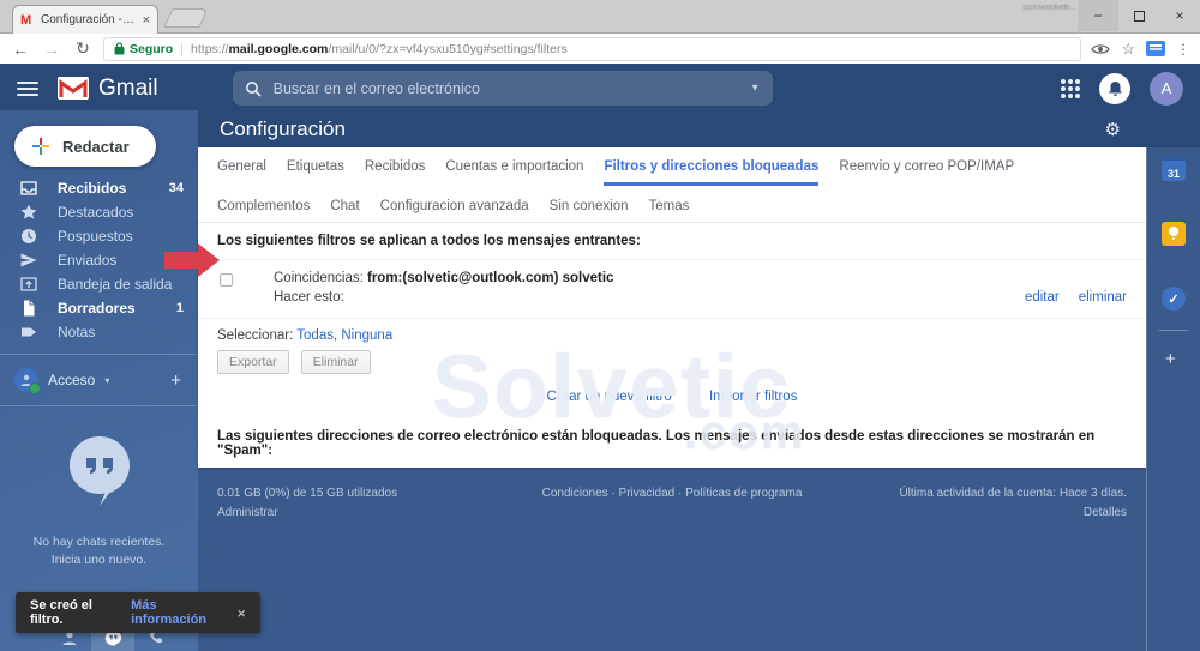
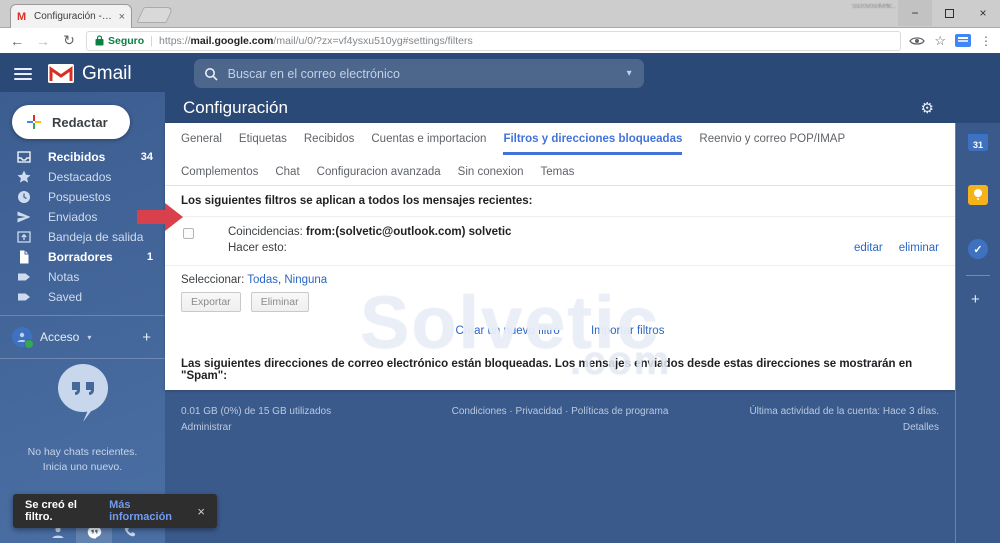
  M
  Configuración - ac
  ×
  −
  ×
  ←
  →
  ↻
  Seguro
  |
  https://mail.google.com/mail/u/0/?zx=vf4ysxu510yg#settings/filters
  ☆
  ⋮
  Gmail
  Buscar en el correo electrónico
  ▾
- A
  Redactar
  Recibidos
  34
  Destacados
  Pospuestos
  Enviados
  Bandeja de salida
  Borradores
  1
  Notas
+ Saved
  Acceso
  ▾
  +
  No hay chats recientes.
  Inicia uno nuevo.
  Configuración
  ⚙
  General
  Etiquetas
  Recibidos
  Cuentas e importacion
  Filtros y direcciones bloqueadas
  Reenvio y correo POP/IMAP
  Complementos
  Chat
  Configuracion avanzada
  Sin conexion
  Temas
- Los siguientes filtros se aplican a todos los mensajes entrantes:
+ Los siguientes filtros se aplican a todos los mensajes recientes:
  Coincidencias: from:(solvetic@outlook.com) solvetic
  Hacer esto:
  editar
  eliminar
  Seleccionar: Todas, Ninguna
  Exportar
  Eliminar
  Crear un nuevo filtro Importar filtros
  Las siguientes direcciones de correo electrónico están bloqueadas. Los mensajes enviados desde estas direcciones se mostrarán en "Spam":
  0.01 GB (0%) de 15 GB utilizados
  Administrar
  Condiciones · Privacidad · Políticas de programa
  Última actividad de la cuenta: Hace 3 días.
  Detalles
  31
  ✓
  +
  Solvetic
  .com
  Se creó el filtro.
  Más información
  ×
